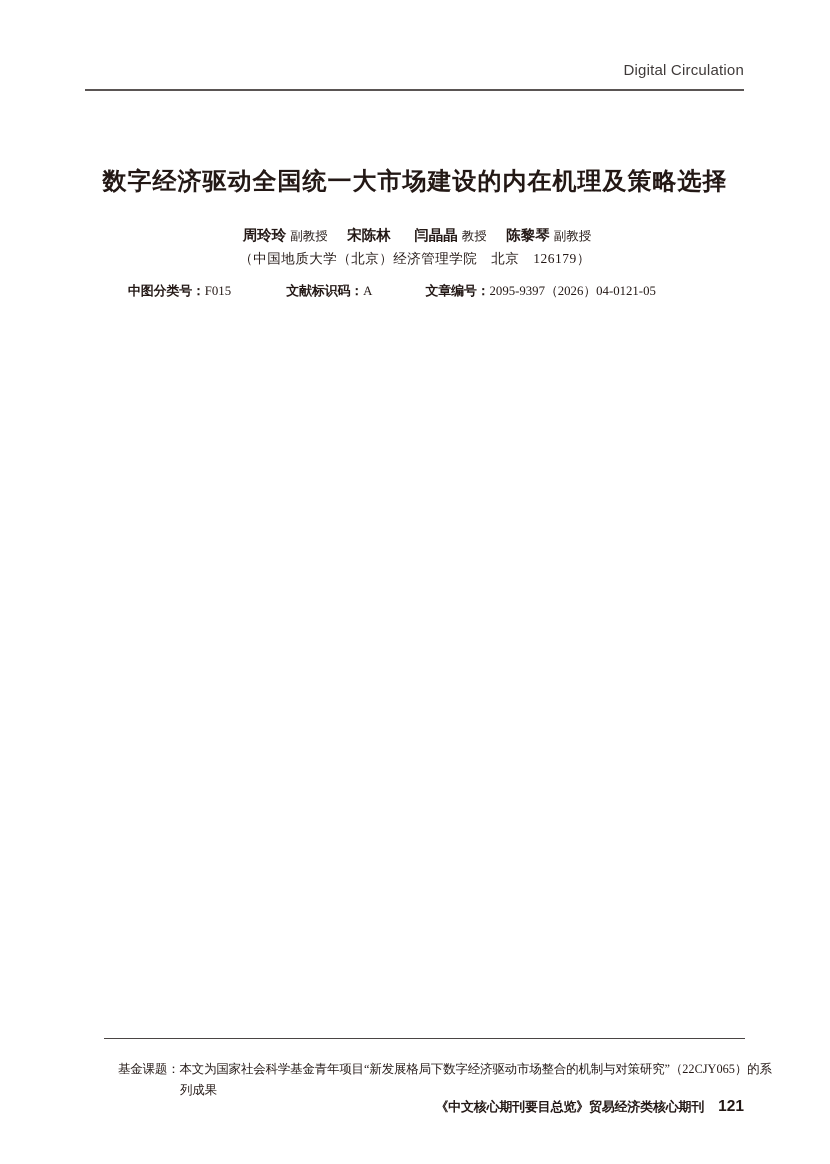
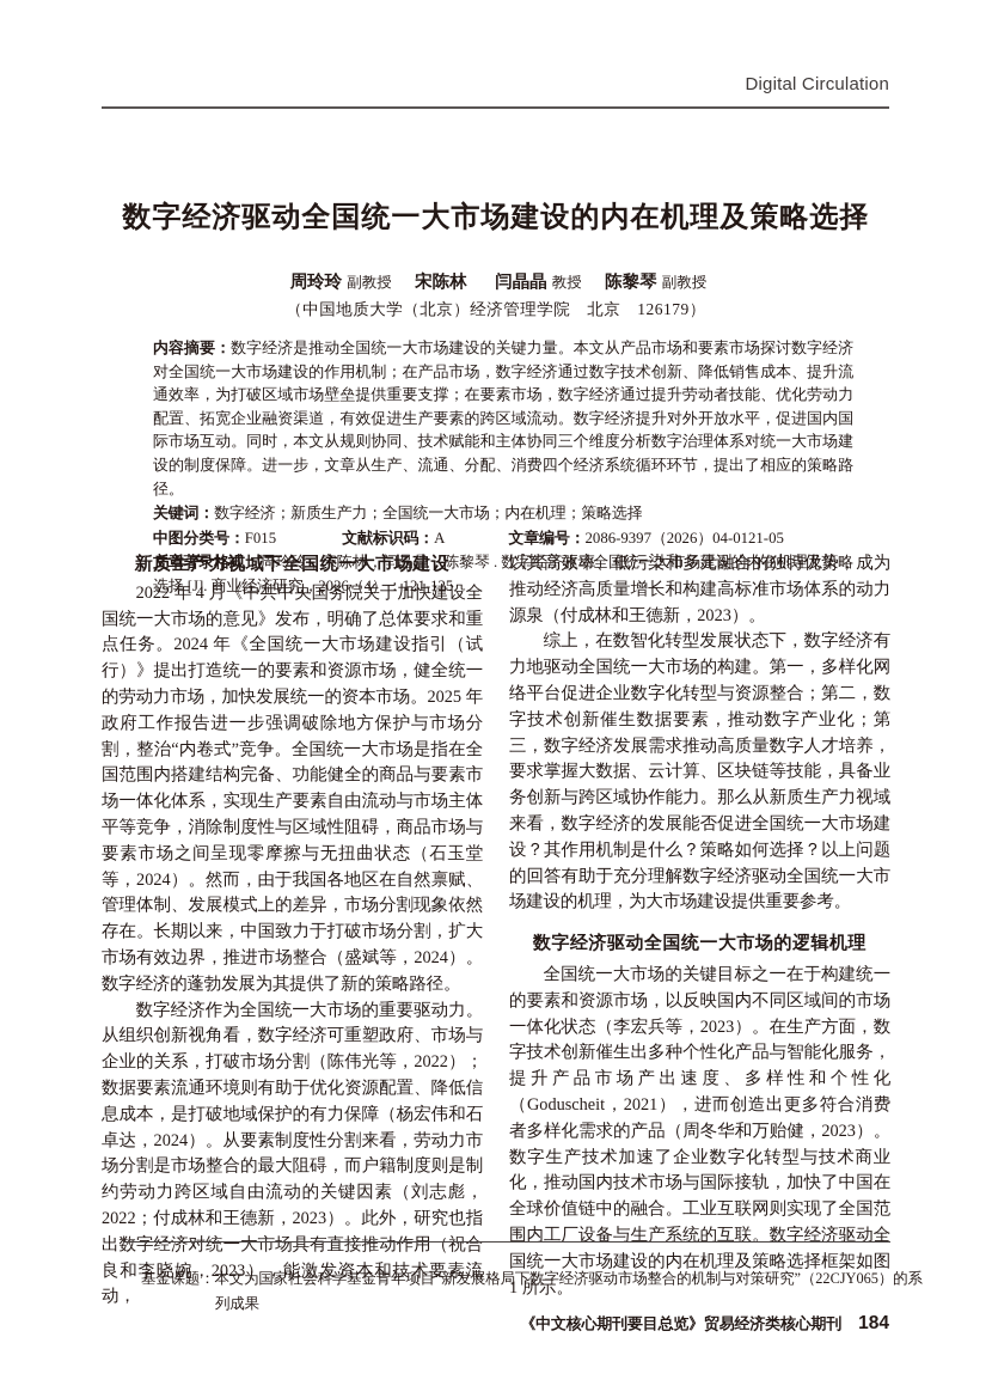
  Digital Circulation
  数字经济驱动全国统一大市场建设的内在机理及策略选择
  周玲玲 副教授 宋陈林 闫晶晶 教授 陈黎琴 副教授
  （中国地质大学（北京）经济管理学院 北京 126179）
+ 内容摘要：数字经济是推动全国统一大市场建设的关键力量。本文从产品市场和要素市场探讨数字经济对全国统一大市场建设的作用机制；在产品市场，数字经济通过数字技术创新、降低销售成本、提升流通效率，为打破区域市场壁垒提供重要支撑；在要素市场，数字经济通过提升劳动者技能、优化劳动力配置、拓宽企业融资渠道，有效促进生产要素的跨区域流动。数字经济提升对外开放水平，促进国内国际市场互动。同时，本文从规则协同、技术赋能和主体协同三个维度分析数字治理体系对统一大市场建设的制度保障。进一步，文章从生产、流通、分配、消费四个经济系统循环环节，提出了相应的策略路径。
+ 关键词：数字经济；新质生产力；全国统一大市场；内在机理；策略选择
- 中图分类号：F015 文献标识码：A 文章编号：2095-9397（2026）04-0121-05
+ 中图分类号：F015 文献标识码：A 文章编号：2086-9397（2026）04-0121-05
+ 文章著录格式：周玲玲，宋陈林，闫晶晶，陈黎琴 . 数字经济驱动全国统一大市场建设的内在机理及策略选择 [J]. 商业经济研究，2026（4）：121-125
+ 新质生产力视域下全国统一大市场建设
+ 2022 年 4 月《中共中央国务院关于加快建设全国统一大市场的意见》发布，明确了总体要求和重点任务。2024 年《全国统一大市场建设指引（试行）》提出打造统一的要素和资源市场，健全统一的劳动力市场，加快发展统一的资本市场。2025 年政府工作报告进一步强调破除地方保护与市场分割，整治“内卷式”竞争。全国统一大市场是指在全国范围内搭建结构完备、功能健全的商品与要素市场一体化体系，实现生产要素自由流动与市场主体平等竞争，消除制度性与区域性阻碍，商品市场与要素市场之间呈现零摩擦与无扭曲状态（石玉堂等，2024）。然而，由于我国各地区在自然禀赋、管理体制、发展模式上的差异，市场分割现象依然存在。长期以来，中国致力于打破市场分割，扩大市场有效边界，推进市场整合（盛斌等，2024）。数字经济的蓬勃发展为其提供了新的策略路径。
+ 数字经济作为全国统一大市场的重要驱动力。从组织创新视角看，数字经济可重塑政府、市场与企业的关系，打破市场分割（陈伟光等，2022）；数据要素流通环境则有助于优化资源配置、降低信息成本，是打破地域保护的有力保障（杨宏伟和石卓达，2024）。从要素制度性分割来看，劳动力市场分割是市场整合的最大阻碍，而户籍制度则是制约劳动力跨区域自由流动的关键因素（刘志彪，2022；付成林和王德新，2023）。此外，研究也指出数字经济对统一大市场具有直接推动作用（祝合良和李晓婉，2023），能激发资本和技术要素流动，
+ 以其高效率、低污染和多元融合的独特优势，成为推动经济高质量增长和构建高标准市场体系的动力源泉（付成林和王德新，2023）。
+ 综上，在数智化转型发展状态下，数字经济有力地驱动全国统一大市场的构建。第一，多样化网络平台促进企业数字化转型与资源整合；第二，数字技术创新催生数据要素，推动数字产业化；第三，数字经济发展需求推动高质量数字人才培养，要求掌握大数据、云计算、区块链等技能，具备业务创新与跨区域协作能力。那么从新质生产力视域来看，数字经济的发展能否促进全国统一大市场建设？其作用机制是什么？策略如何选择？以上问题的回答有助于充分理解数字经济驱动全国统一大市场建设的机理，为大市场建设提供重要参考。
+ 数字经济驱动全国统一大市场的逻辑机理
+ 全国统一大市场的关键目标之一在于构建统一的要素和资源市场，以反映国内不同区域间的市场一体化状态（李宏兵等，2023）。在生产方面，数字技术创新催生出多种个性化产品与智能化服务，提升产品市场产出速度、多样性和个性化（Goduscheit，2021），进而创造出更多符合消费者多样化需求的产品（周冬华和万贻健，2023）。数字生产技术加速了企业数字化转型与技术商业化，推动国内技术市场与国际接轨，加快了中国在全球价值链中的融合。工业互联网则实现了全国范围内工厂设备与生产系统的互联。数字经济驱动全国统一大市场建设的内在机理及策略选择框架如图 1 所示。
  基金课题：本文为国家社会科学基金青年项目“新发展格局下数字经济驱动市场整合的机制与对策研究”（22CJY065）的系列成果
- 《中文核心期刊要目总览》贸易经济类核心期刊 121
+ 《中文核心期刊要目总览》贸易经济类核心期刊 184
